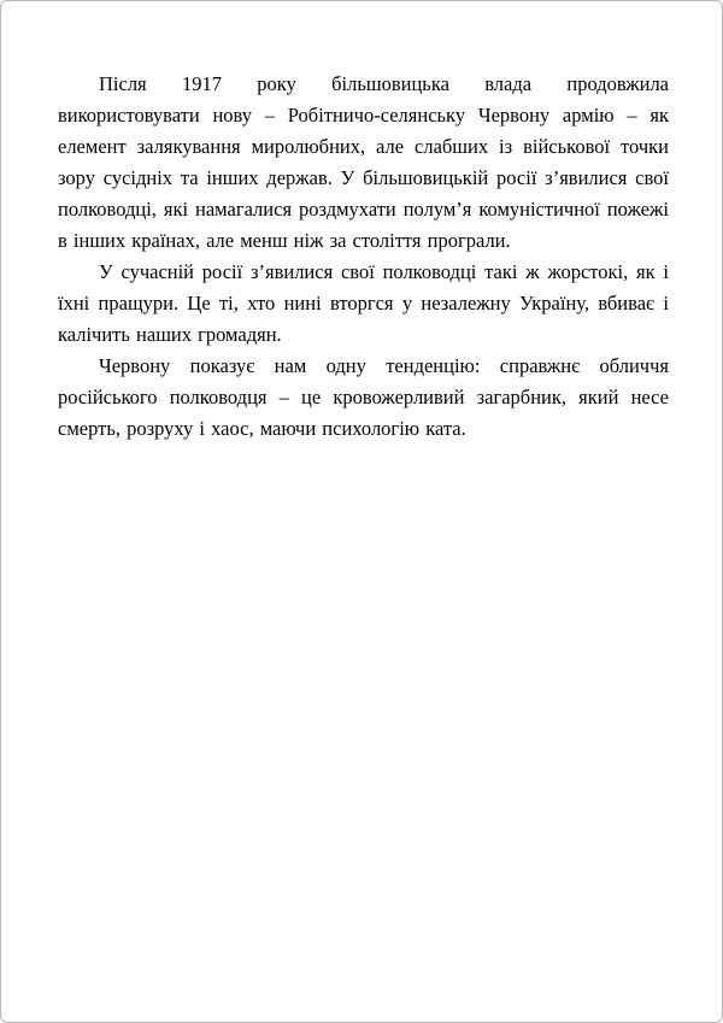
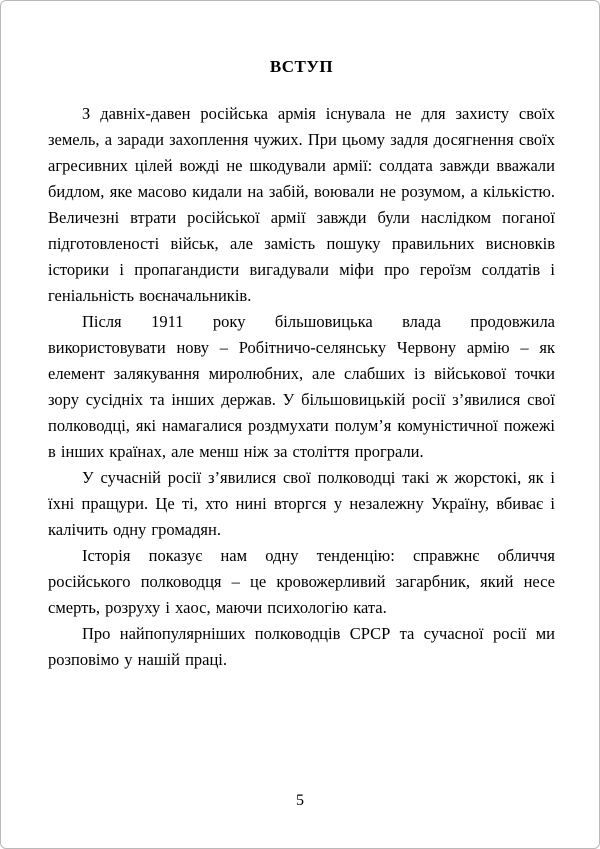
+ ВСТУП
+ З давніх-давен російська армія існувала не для захисту своїх земель, а заради захоплення чужих. При цьому задля досягнення своїх агресивних цілей вожді не шкодували армії: солдата завжди вважали бидлом, яке масово кидали на забій, воювали не розумом, а кількістю. Величезні втрати російської армії завжди були наслідком поганої підготовленості військ, але замість пошуку правильних висновків історики і пропагандисти вигадували міфи про героїзм солдатів і геніальність воєначальників.
- Після 1917 року більшовицька влада продовжила використовувати нову – Робітничо-селянську Червону армію – як елемент залякування миролюбних, але слабших із військової точки зору сусідніх та інших держав. У більшовицькій росії з’явилися свої полководці, які намагалися роздмухати полум’я комуністичної пожежі в інших країнах, але менш ніж за століття програли.
+ Після 1911 року більшовицька влада продовжила використовувати нову – Робітничо-селянську Червону армію – як елемент залякування миролюбних, але слабших із військової точки зору сусідніх та інших держав. У більшовицькій росії з’явилися свої полководці, які намагалися роздмухати полум’я комуністичної пожежі в інших країнах, але менш ніж за століття програли.
- У сучасній росії з’явилися свої полководці такі ж жорстокі, як і їхні пращури. Це ті, хто нині вторгся у незалежну Україну, вбиває і калічить наших громадян.
+ У сучасній росії з’явилися свої полководці такі ж жорстокі, як і їхні пращури. Це ті, хто нині вторгся у незалежну Україну, вбиває і калічить одну громадян.
- Червону показує нам одну тенденцію: справжнє обличчя російського полководця – це кровожерливий загарбник, який несе смерть, розруху і хаос, маючи психологію ката.
+ Історія показує нам одну тенденцію: справжнє обличчя російського полководця – це кровожерливий загарбник, який несе смерть, розруху і хаос, маючи психологію ката.
+ Про найпопулярніших полководців СРСР та сучасної росії ми розповімо у нашій праці.
+ 5
